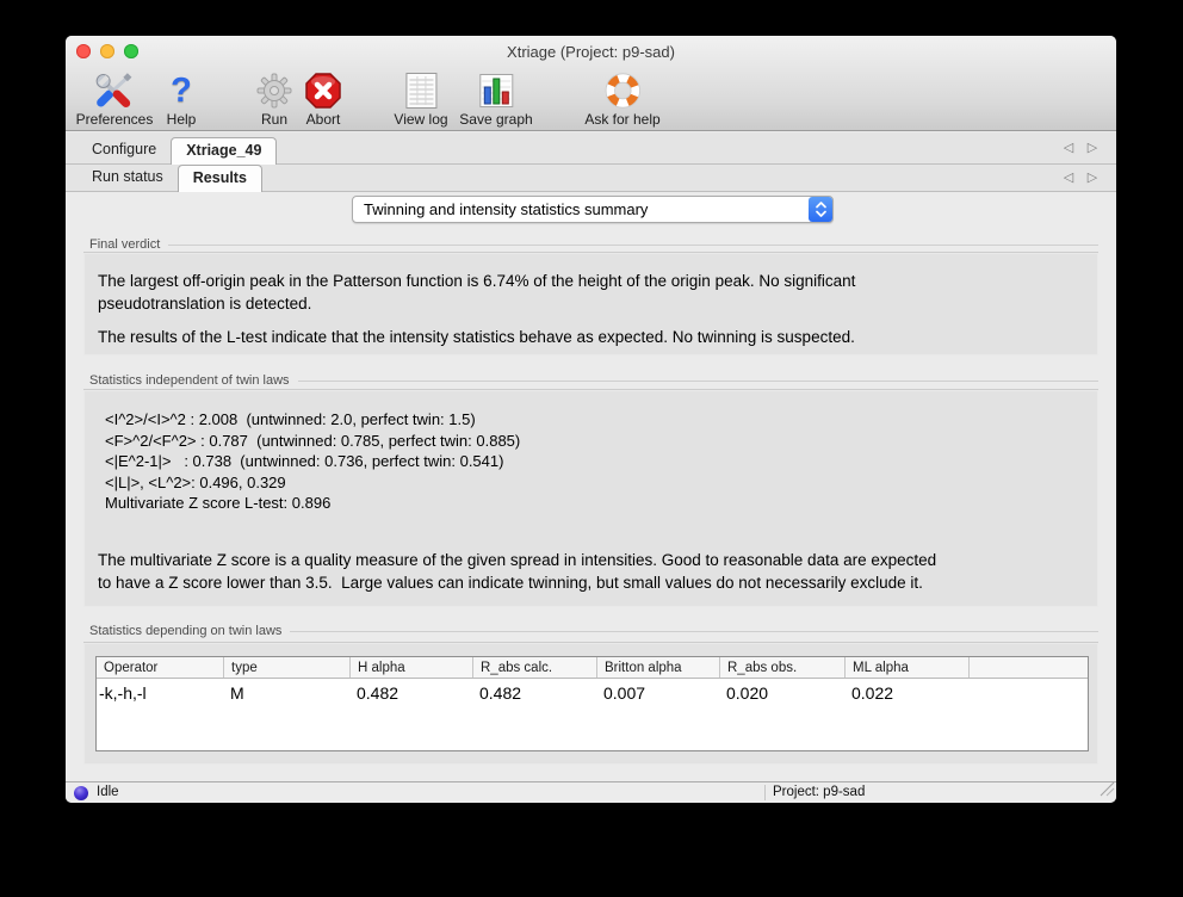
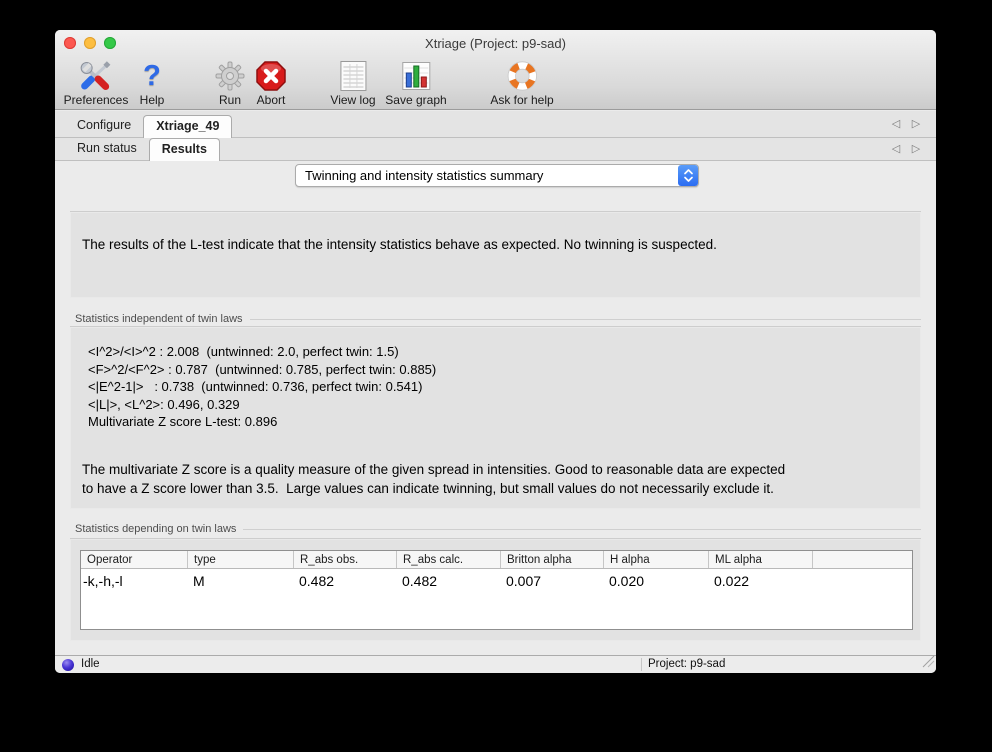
  Xtriage (Project: p9-sad)
  Preferences
  ?
  Help
  Run
  Abort
  View log
  Save graph
  Ask for help
  Configure
  Xtriage_49
  ◁
  ▷
  Run status
  Results
  ◁
  ▷
  Twinning and intensity statistics summary
- Final verdict
- The largest off-origin peak in the Patterson function is 6.74% of the height of the origin peak. No significant
- pseudotranslation is detected.
  The results of the L-test indicate that the intensity statistics behave as expected. No twinning is suspected.
  Statistics independent of twin laws
  <I^2>/<I>^2 : 2.008 (untwinned: 2.0, perfect twin: 1.5)
  <F>^2/<F^2> : 0.787 (untwinned: 0.785, perfect twin: 0.885)
  <|E^2-1|> : 0.738 (untwinned: 0.736, perfect twin: 0.541)
  <|L|>, <L^2>: 0.496, 0.329
  Multivariate Z score L-test: 0.896
  The multivariate Z score is a quality measure of the given spread in intensities. Good to reasonable data are expected
  to have a Z score lower than 3.5. Large values can indicate twinning, but small values do not necessarily exclude it.
  Statistics depending on twin laws
  Operator
  type
- H alpha
+ R_abs obs.
  R_abs calc.
  Britton alpha
- R_abs obs.
+ H alpha
  ML alpha
  -k,-h,-l
  M
  0.482
  0.482
  0.007
  0.020
  0.022
  Idle
  Project: p9-sad
